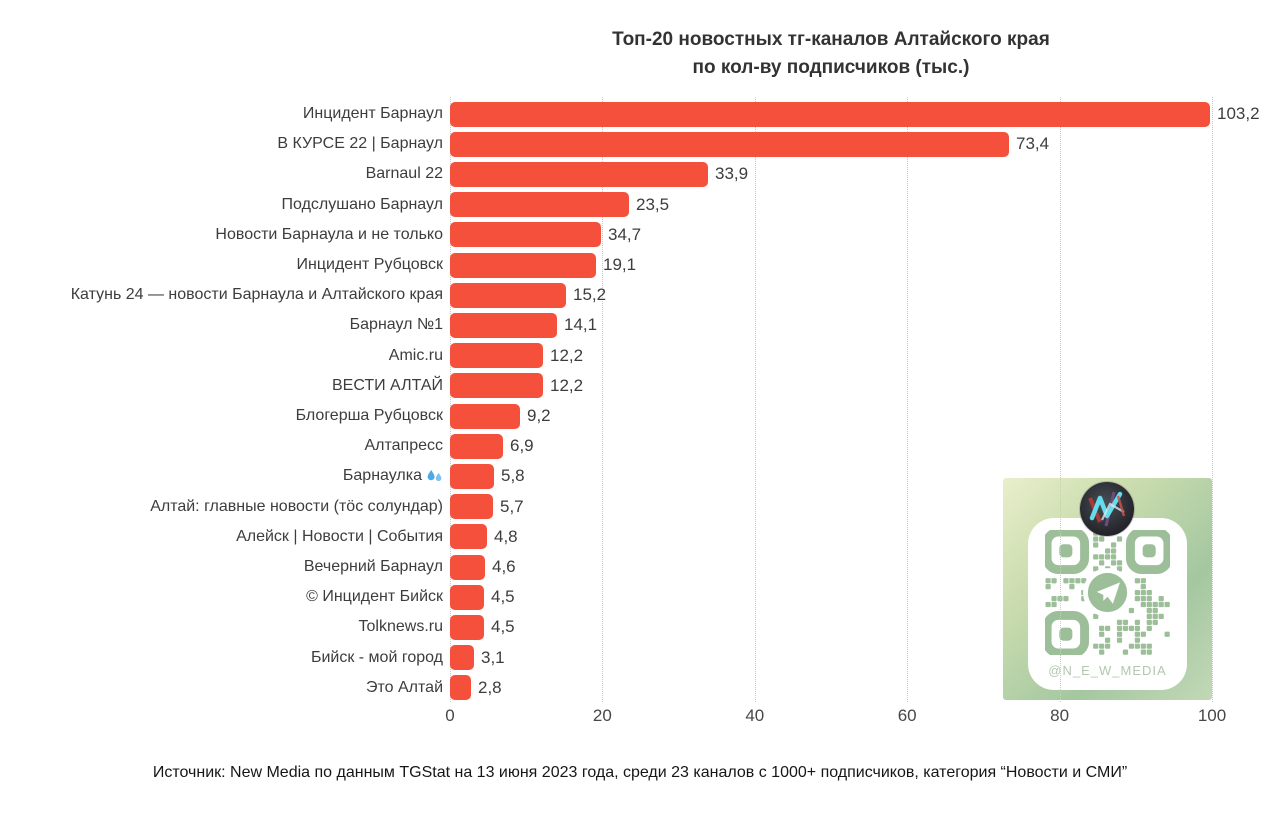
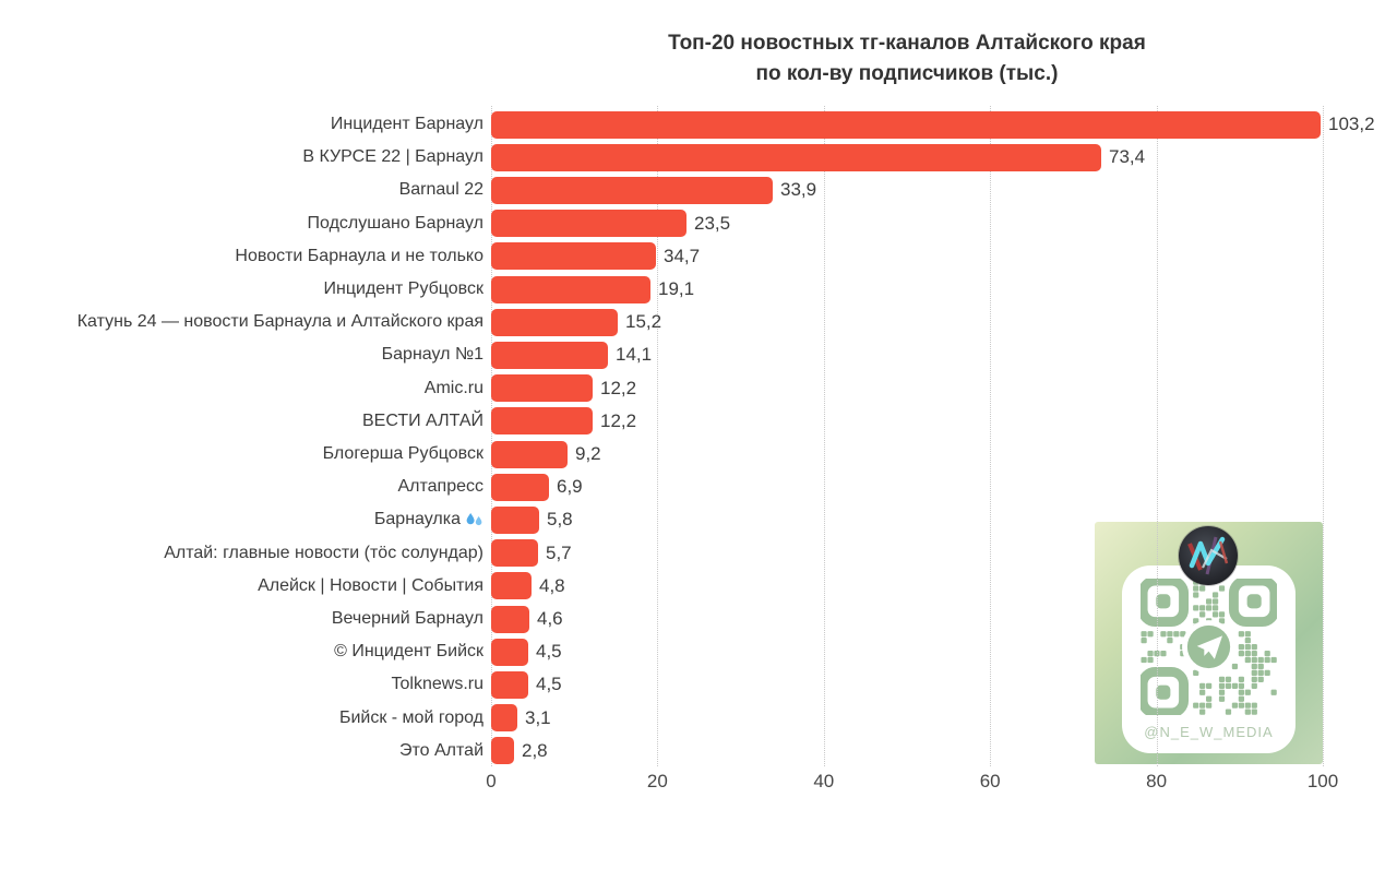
  Топ-20 новостных тг-каналов Алтайского края
  по кол-ву подписчиков (тыс.)
  @N_E_W_MEDIA
  Инцидент Барнаул
  103,2
  В КУРСЕ 22 | Барнаул
  73,4
  Barnaul 22
  33,9
  Подслушано Барнаул
  23,5
  Новости Барнаула и не только
  34,7
  Инцидент Рубцовск
  19,1
  Катунь 24 — новости Барнаула и Алтайского края
  15,2
  Барнаул №1
  14,1
  Amic.ru
  12,2
  ВЕСТИ АЛТАЙ
  12,2
  Блогерша Рубцовск
  9,2
  Алтапресс
  6,9
  Барнаулка
  5,8
  Алтай: главные новости (тöс солундар)
  5,7
  Алейск | Новости | События
  4,8
  Вечерний Барнаул
  4,6
  © Инцидент Бийск
  4,5
  Tolknews.ru
  4,5
  Бийск - мой город
  3,1
  Это Алтай
  2,8
  0
  20
  40
  60
  80
  100
- Источник: New Media по данным TGStat на 13 июня 2023 года, среди 23 каналов с 1000+ подписчиков, категория “Новости и СМИ”
